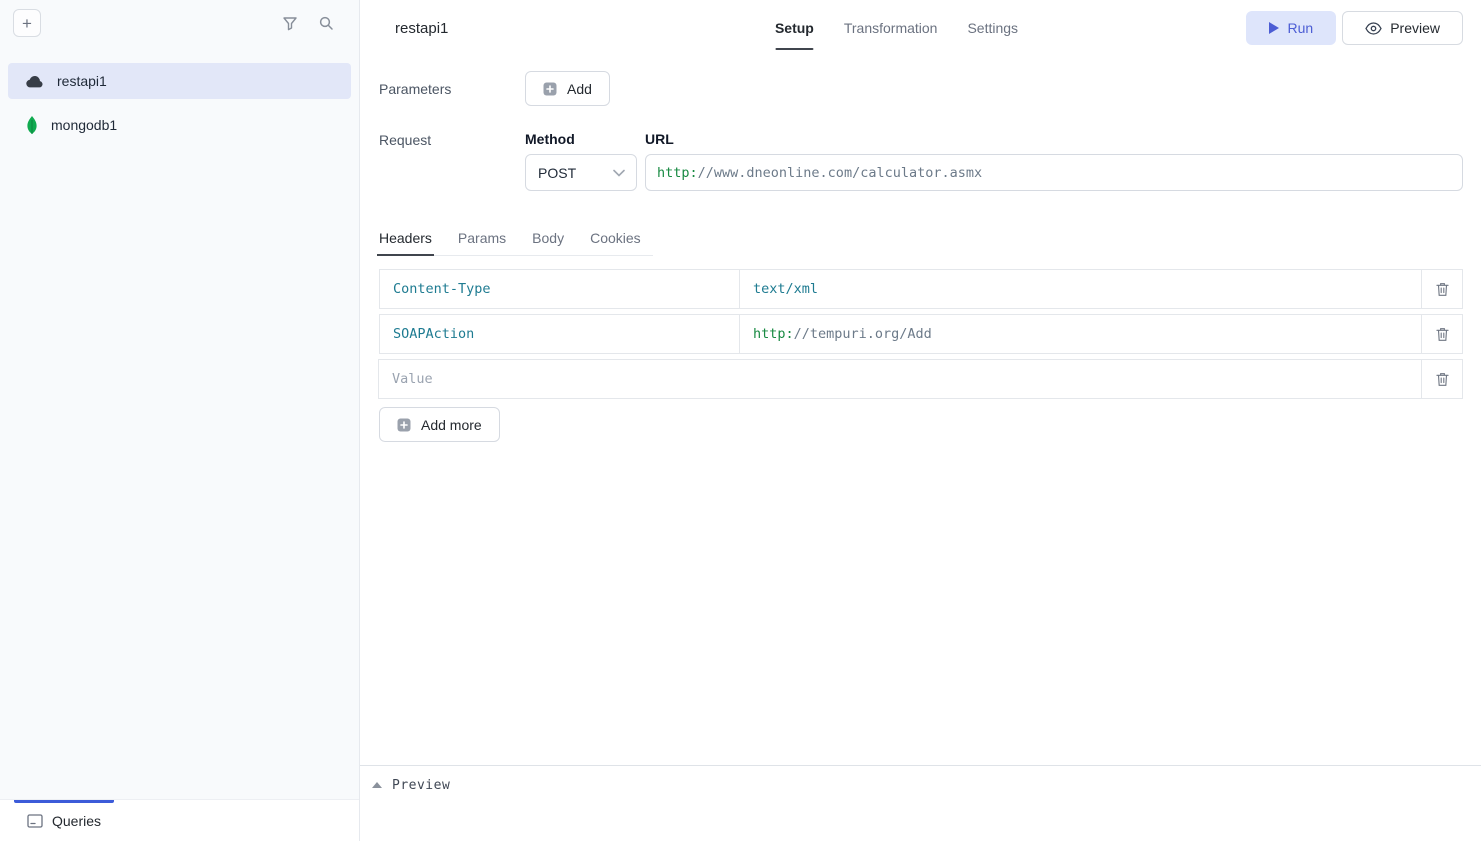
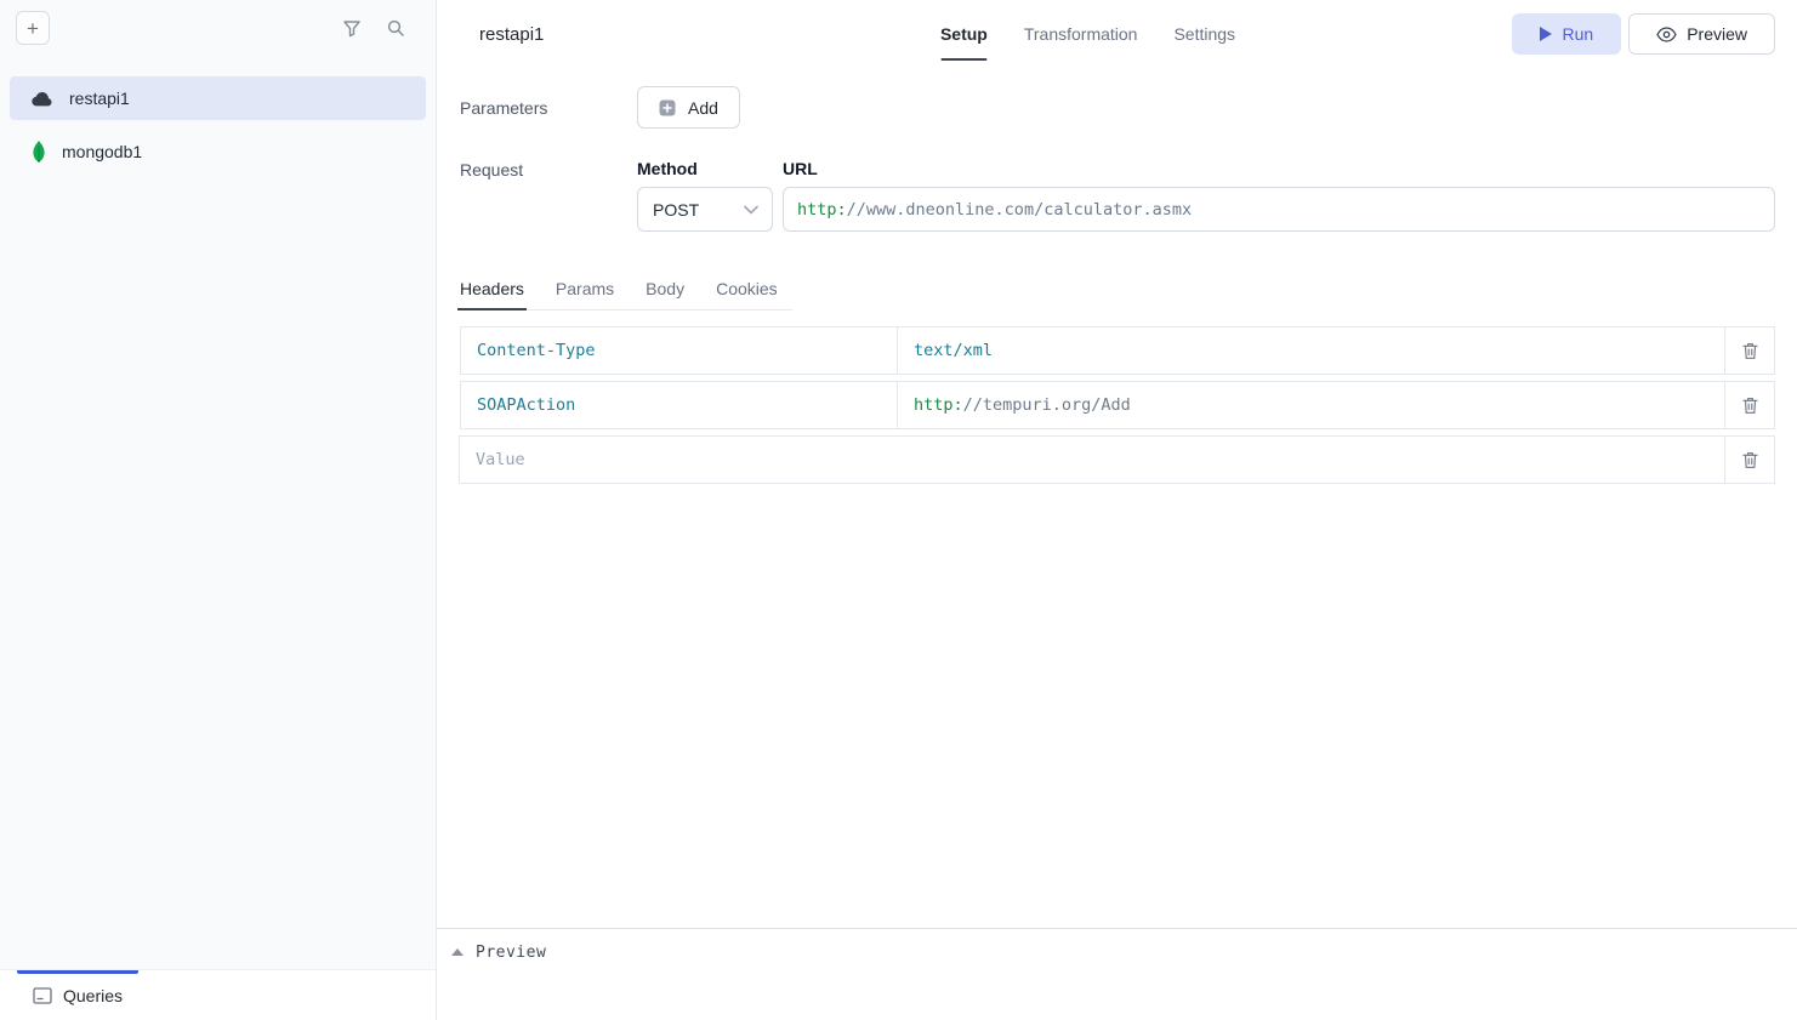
  +
  restapi1
  mongodb1
  Queries
  restapi1
  Setup
  Transformation
  Settings
  Run
  Preview
  Parameters
  Add
  Request
  Method
  POST
  URL
  http:
  //www.dneonline.com/calculator.asmx
  Headers
  Params
  Body
  Cookies
  Content-Type
  text/xml
  SOAPAction
  http:
  //tempuri.org/Add
  Value
- Add more
  Preview
